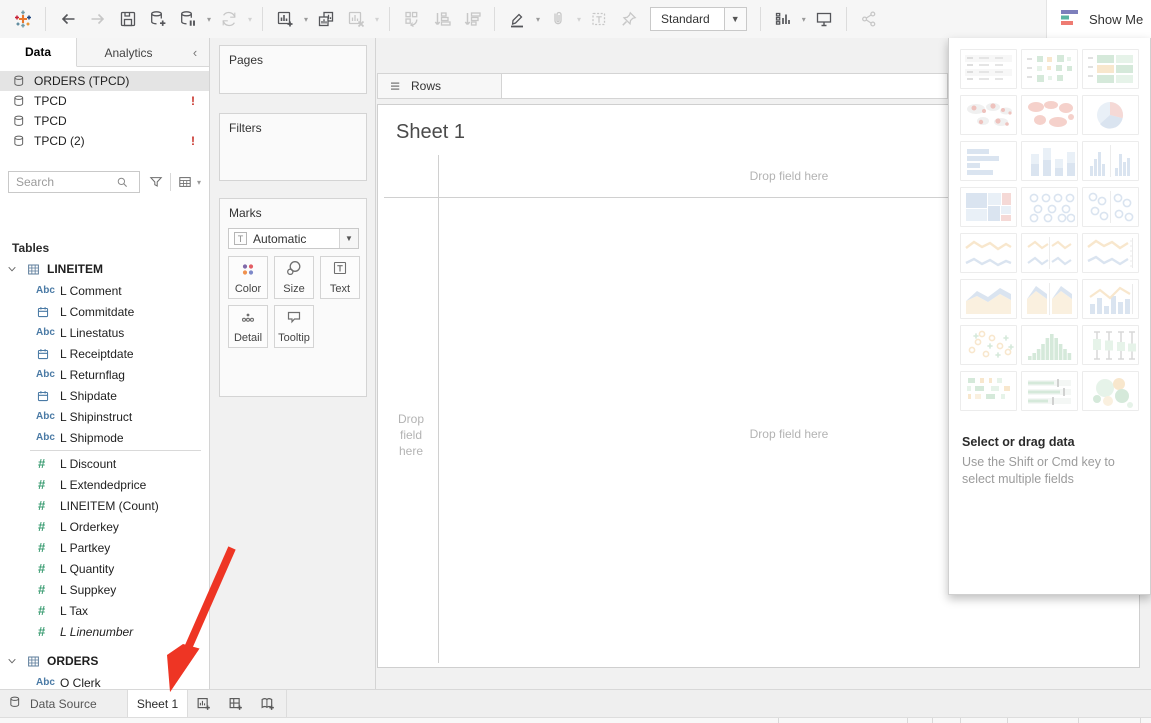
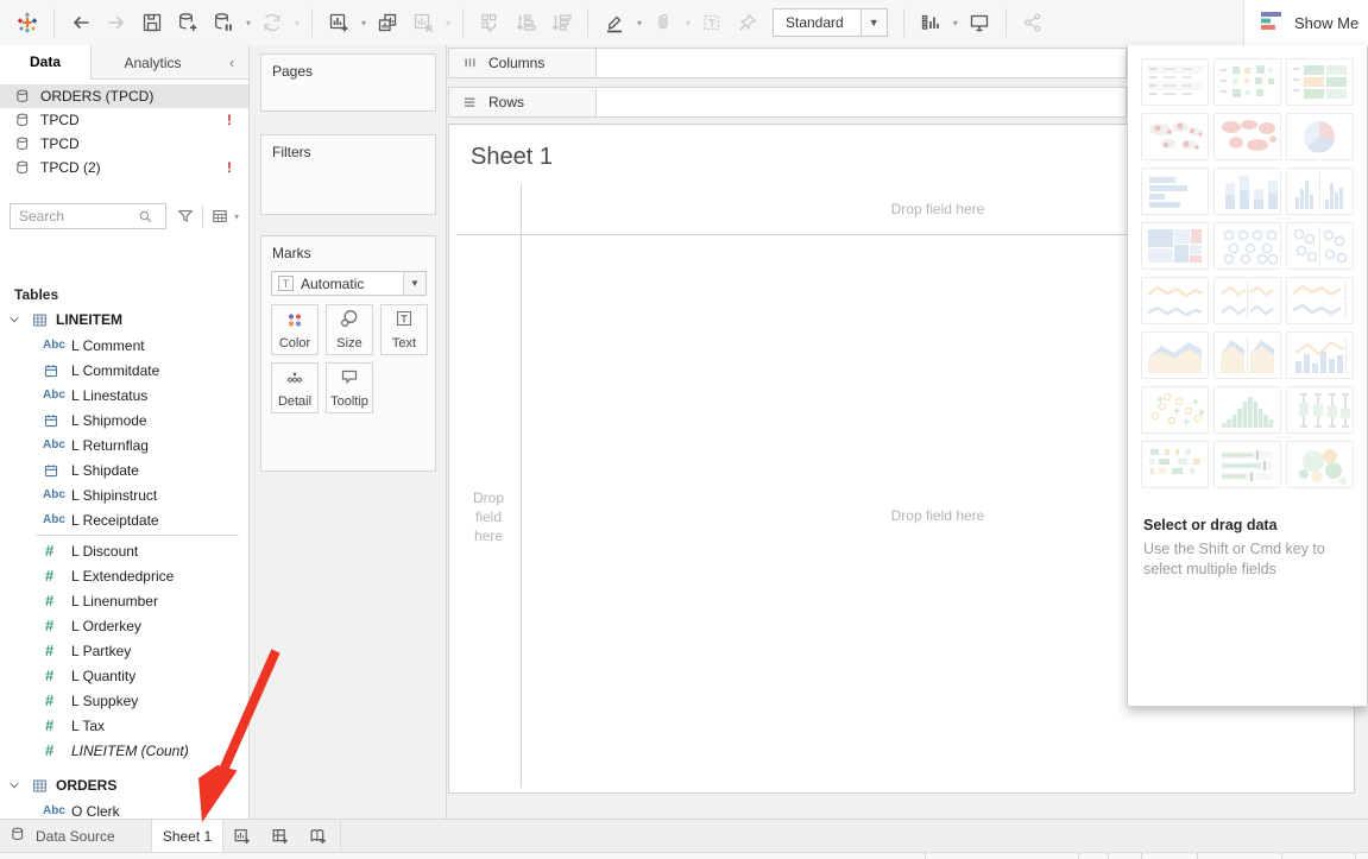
  ▾
  ▾
  ▾
  ▾
  ▾
  ▾
  Standard
  ▼
  ▾
  Show Me
  Data
  Analytics
  ‹
  ORDERS (TPCD)
  TPCD
  !
  TPCD
  TPCD (2)
  !
  Search
  ▾
  Tables
  LINEITEM
  Abc
  L Comment
  L Commitdate
  Abc
  L Linestatus
- L Receiptdate
+ L Shipmode
  Abc
  L Returnflag
  L Shipdate
  Abc
  L Shipinstruct
  Abc
- L Shipmode
+ L Receiptdate
  #
  L Discount
  #
  L Extendedprice
  #
- LINEITEM (Count)
+ L Linenumber
  #
  L Orderkey
  #
  L Partkey
  #
  L Quantity
  #
  L Suppkey
  #
  L Tax
  #
- L Linenumber
+ LINEITEM (Count)
  ORDERS
  Abc
  O Clerk
  Pages
  Filters
  Marks
  T
  Automatic
  ▼
  Color
  Size
  Text
  Detail
  Tooltip
+ Columns
  Rows
  Sheet 1
  Drop field here
  Drop field here
  Drop field here
  Select or drag data
  Use the Shift or Cmd key to select multiple fields
  Data Source
  Sheet 1
